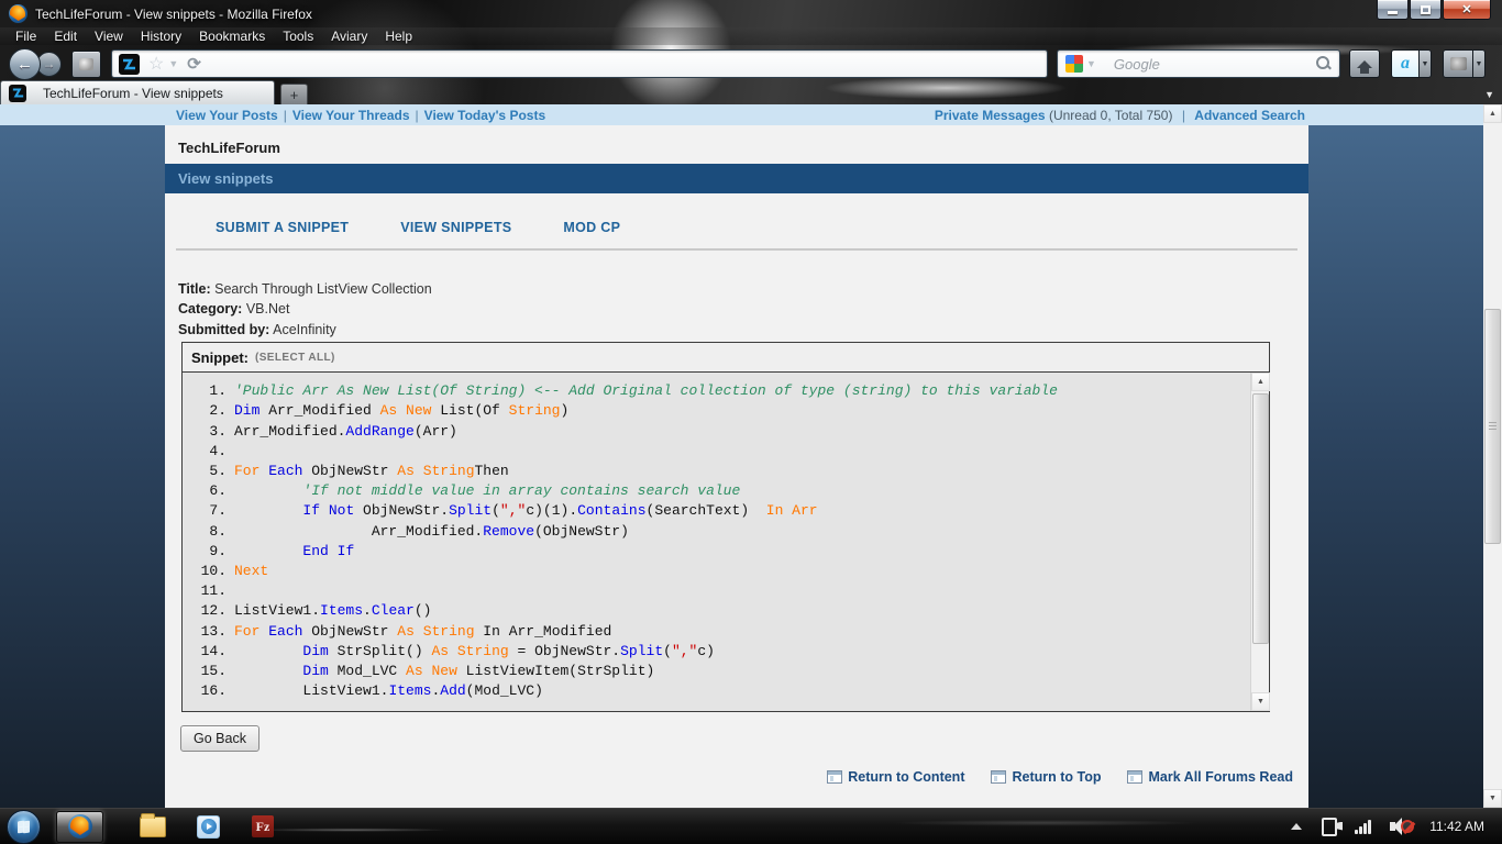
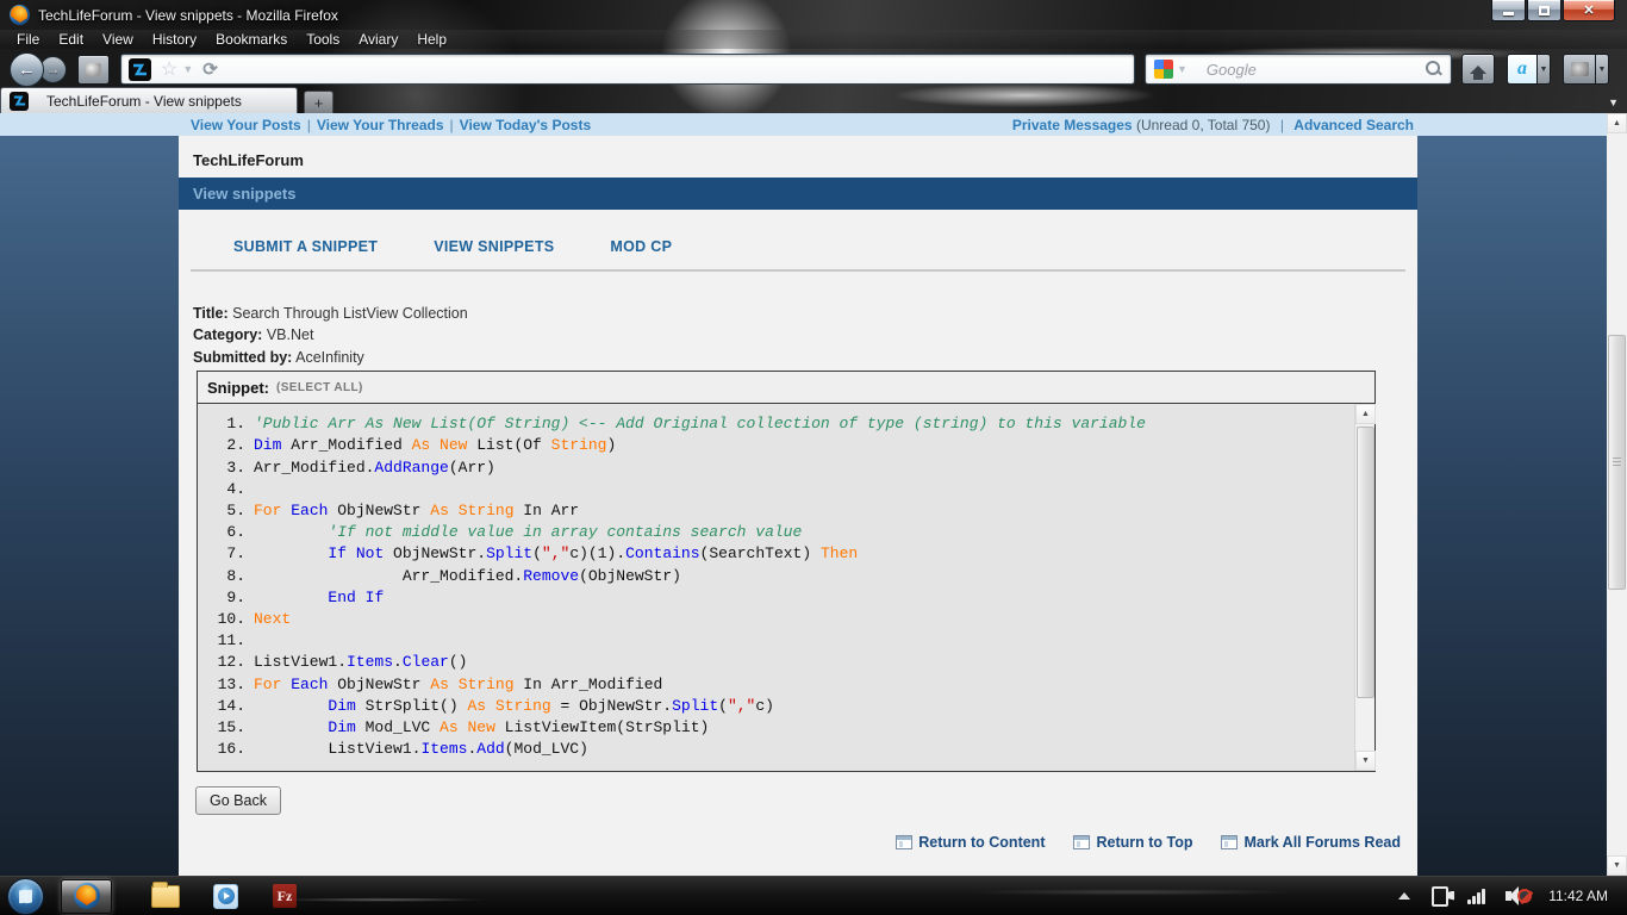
  TechLifeForum - View snippets - Mozilla Firefox
  ✕
  File
  Edit
  View
  History
  Bookmarks
  Tools
  Aviary
  Help
  ←
  →
  ☆
  ▼
  ⟳
  ▼
  Google
  a
  TechLifeForum - View snippets
  +
  ▼
  View Your Posts | View Your Threads | View Today's Posts
  Private Messages (Unread 0, Total 750) | Advanced Search
  TechLifeForum
  View snippets
  SUBMIT A SNIPPET
  VIEW SNIPPETS
  MOD CP
  Title: Search Through ListView Collection
  Category: VB.Net
  Submitted by: AceInfinity
  Snippet:
  (SELECT ALL)
  1. 'Public Arr As New List(Of String) <-- Add Original collection of type (string) to this variable
  2. Dim Arr_Modified As New List(Of String)
  3. Arr_Modified.AddRange(Arr)
  4.
- 5. For Each ObjNewStr As StringThen
+ 5. For Each ObjNewStr As String In Arr
  6. 'If not middle value in array contains search value
- 7. If Not ObjNewStr.Split(","c)(1).Contains(SearchText) In Arr
+ 7. If Not ObjNewStr.Split(","c)(1).Contains(SearchText) Then
  8. Arr_Modified.Remove(ObjNewStr)
  9. End If
  10. Next
  11.
  12. ListView1.Items.Clear()
  13. For Each ObjNewStr As String In Arr_Modified
  14. Dim StrSplit() As String = ObjNewStr.Split(","c)
  15. Dim Mod_LVC As New ListViewItem(StrSplit)
  16. ListView1.Items.Add(Mod_LVC)
  Go Back
  Return to Content
  Return to Top
  Mark All Forums Read
  Fz
  11:42 AM
